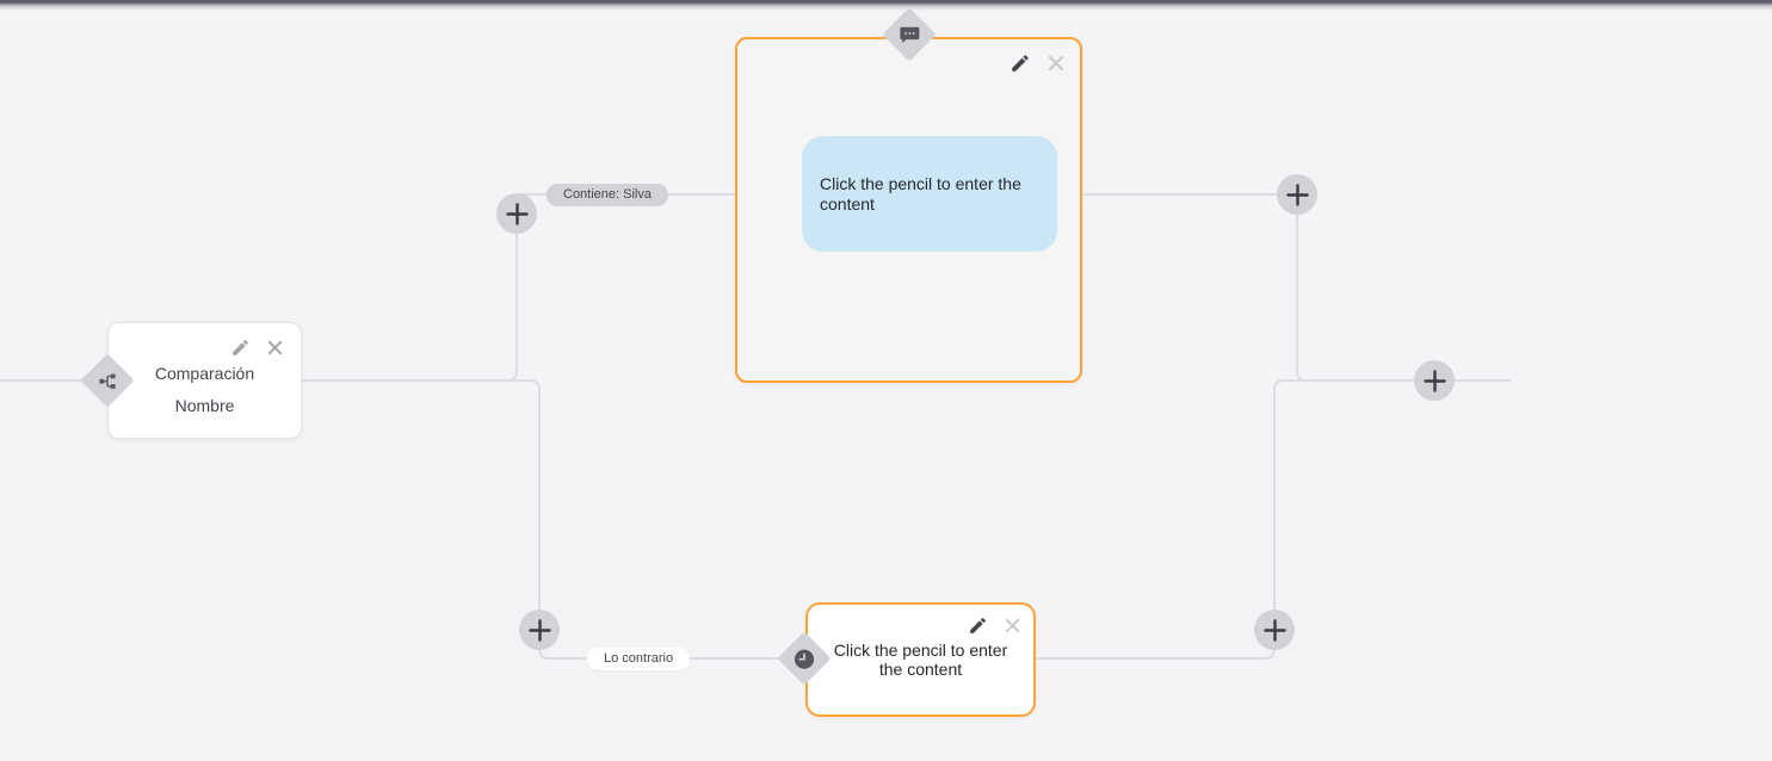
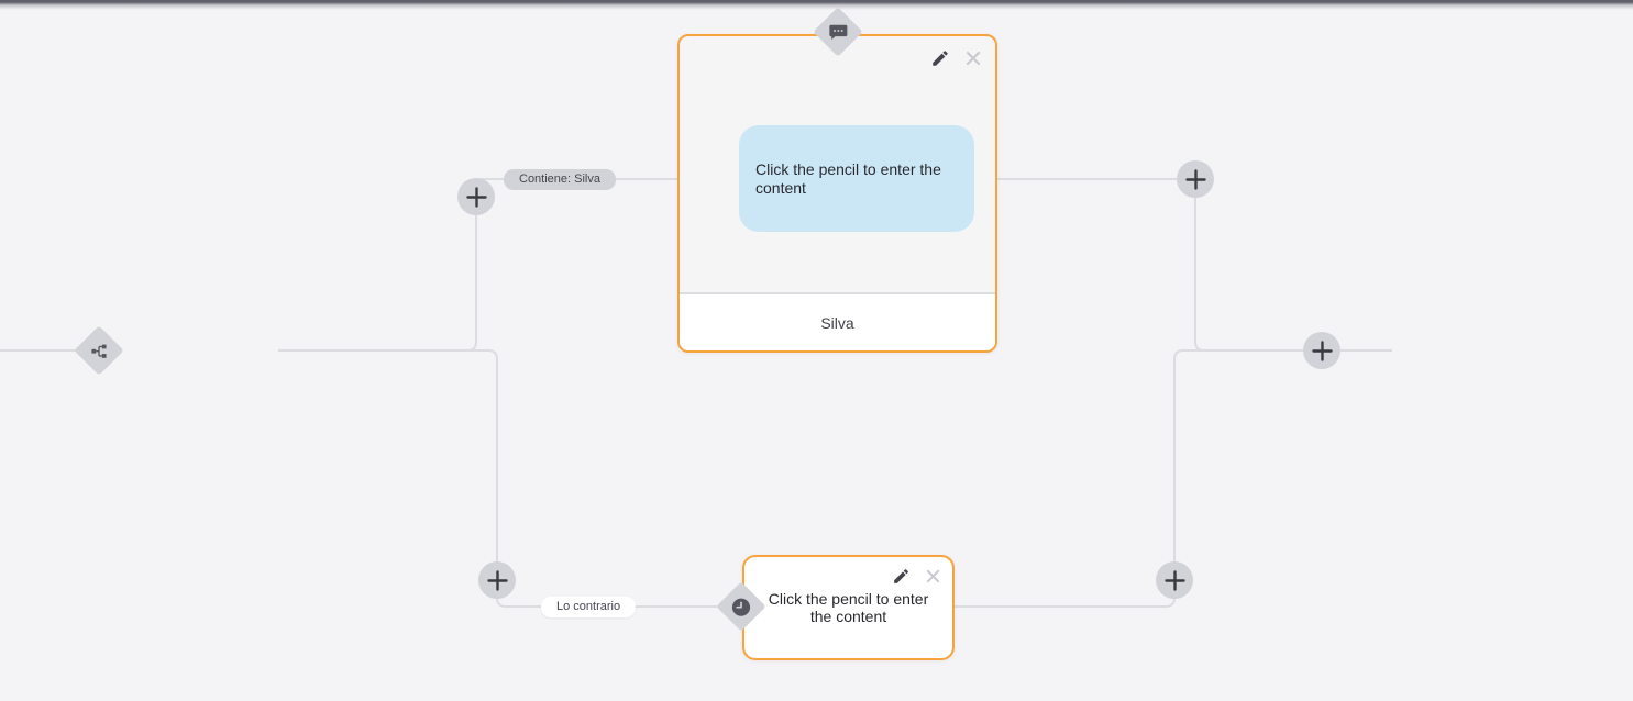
  Contiene: Silva
  Lo contrario
- Comparación
- Nombre
  Click the pencil to enter the content
+ Silva
  Click the pencil to enter the content
